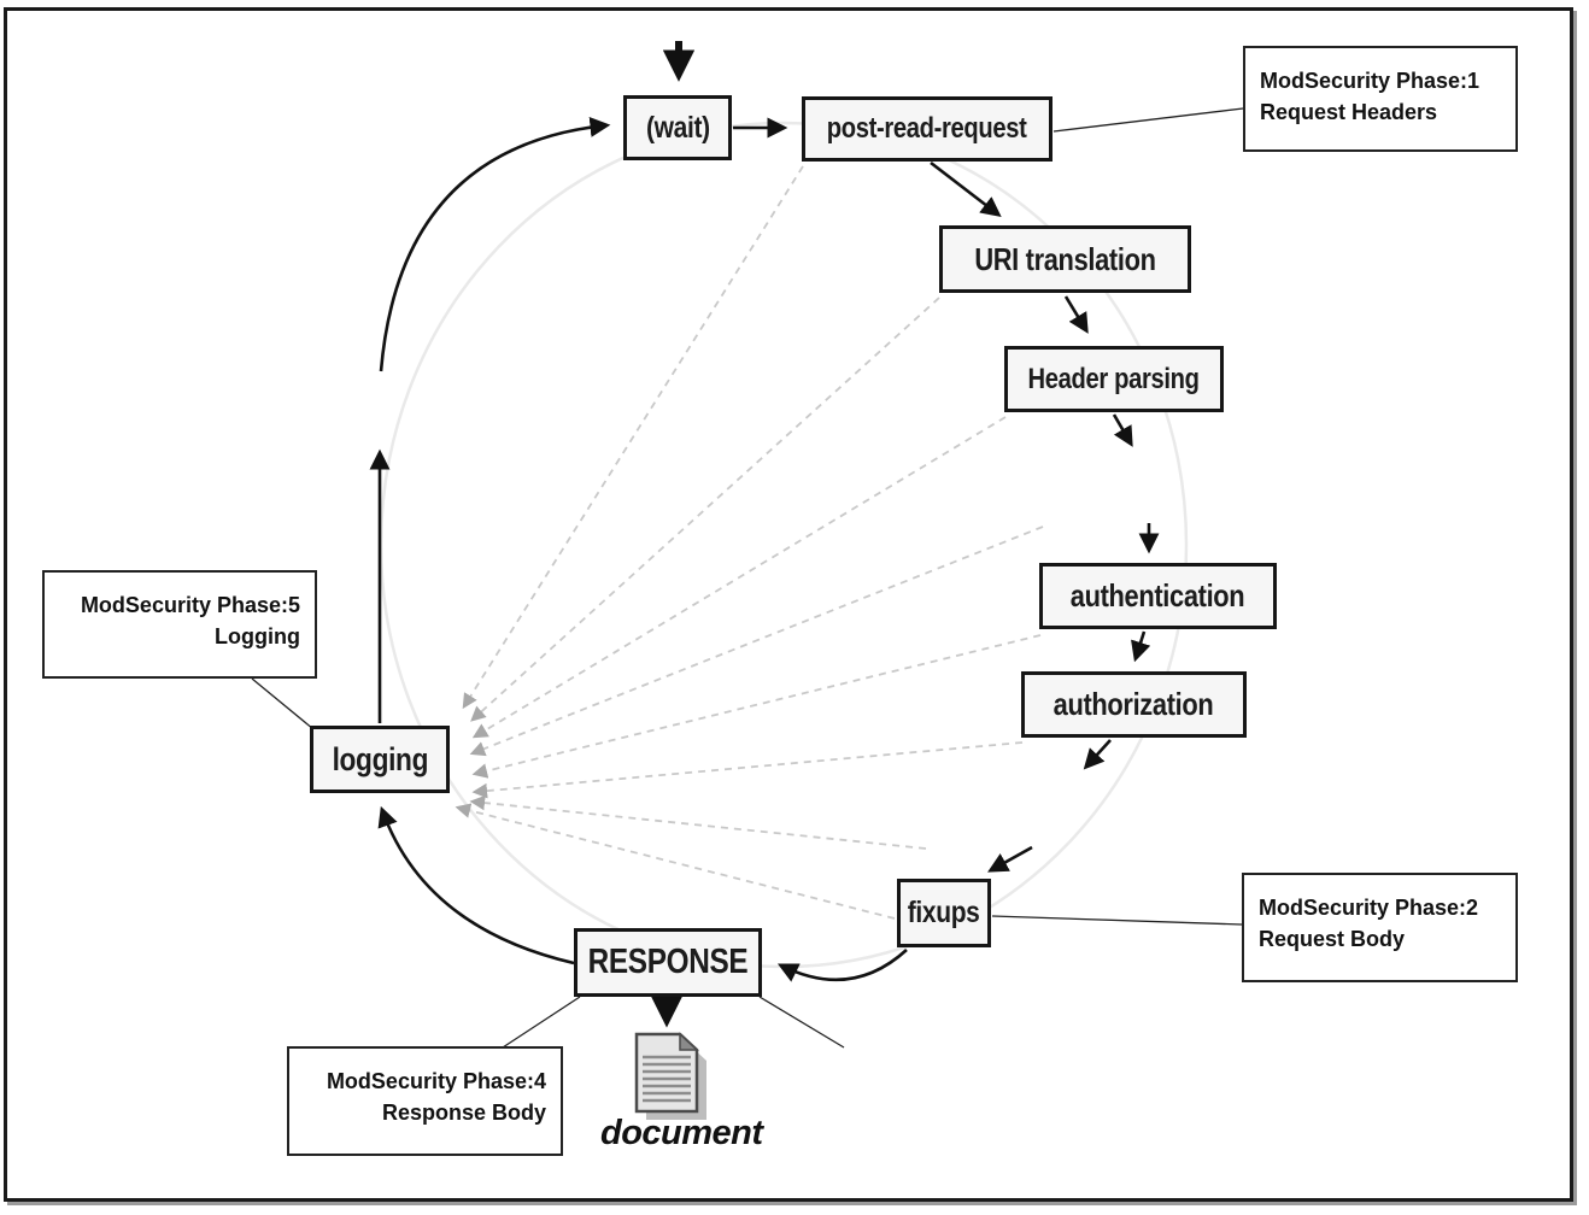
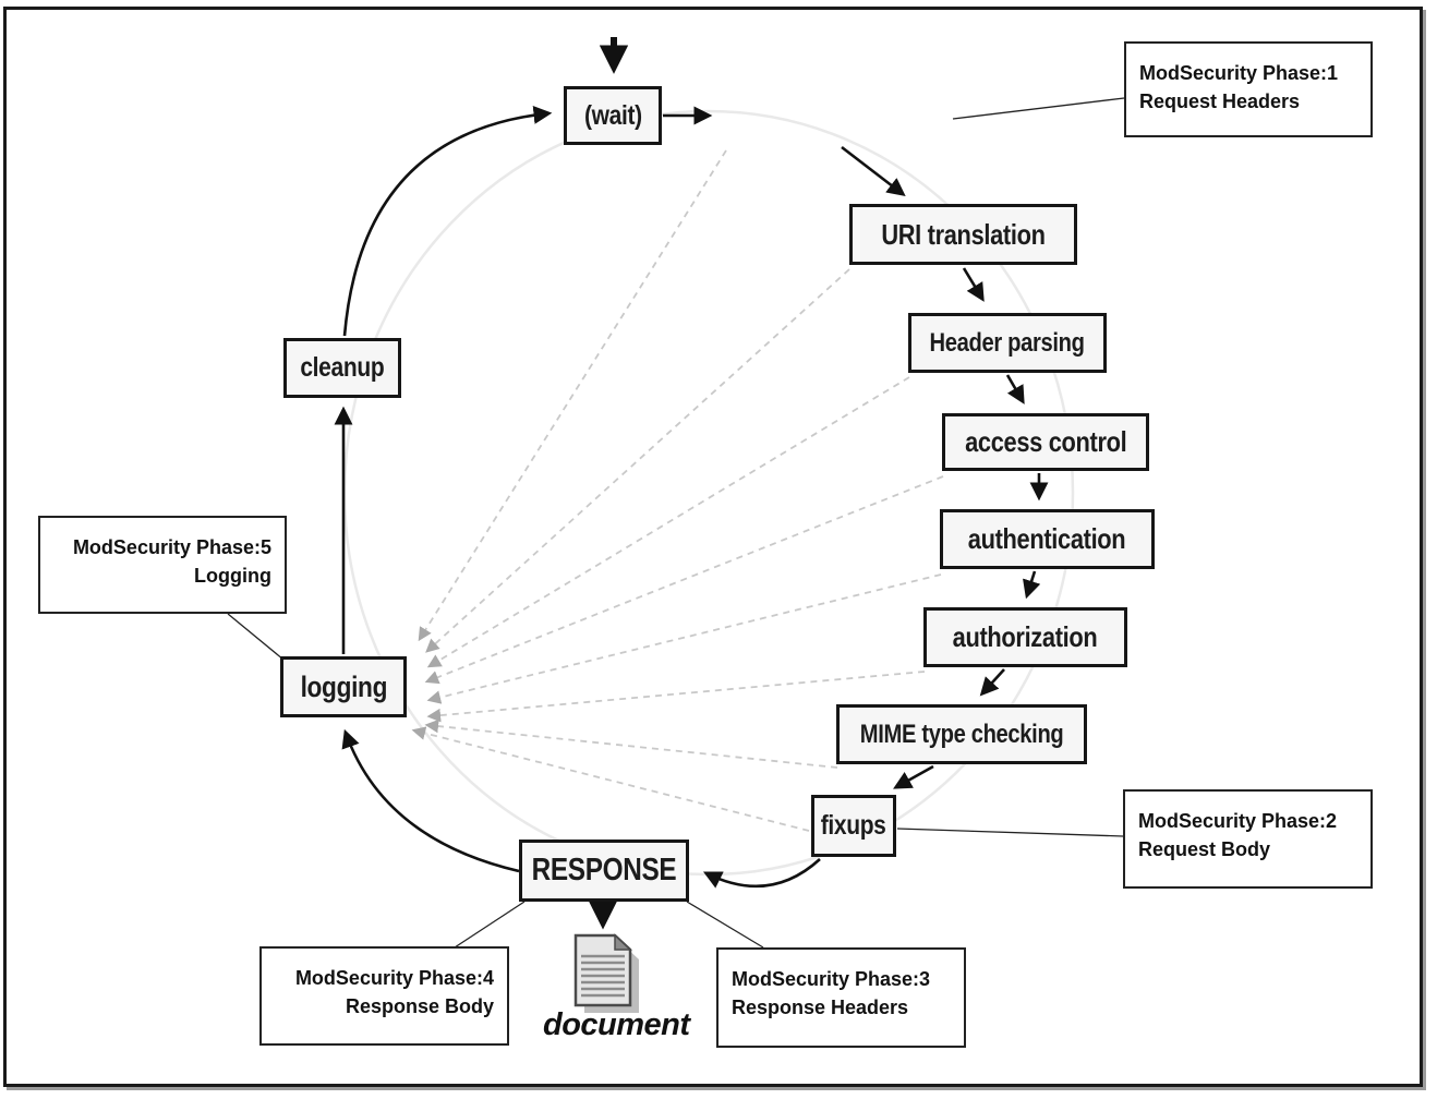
  (wait)
- post-read-request
  URI translation
  Header parsing
+ access control
  authentication
  authorization
+ MIME type checking
  fixups
  RESPONSE
  logging
+ cleanup
  ModSecurity Phase:1
  Request Headers
  ModSecurity Phase:2
  Request Body
+ ModSecurity Phase:3
+ Response Headers
  ModSecurity Phase:4
  Response Body
  ModSecurity Phase:5
  Logging
  document
